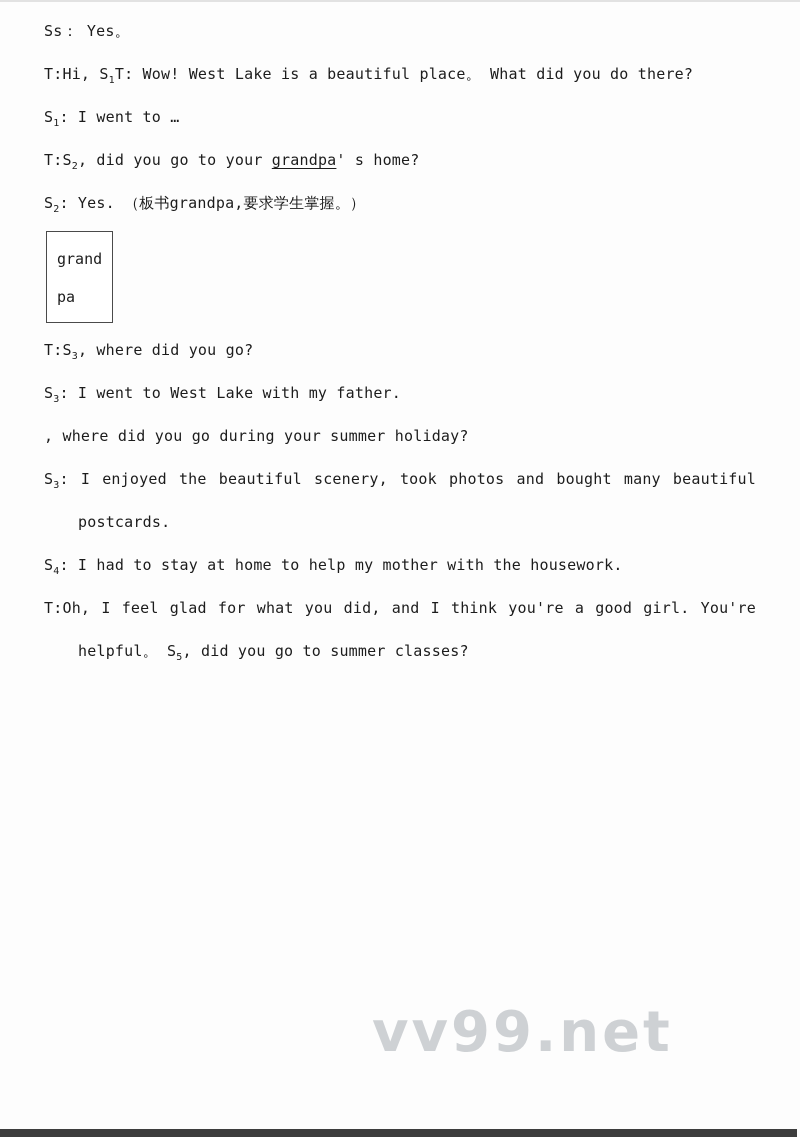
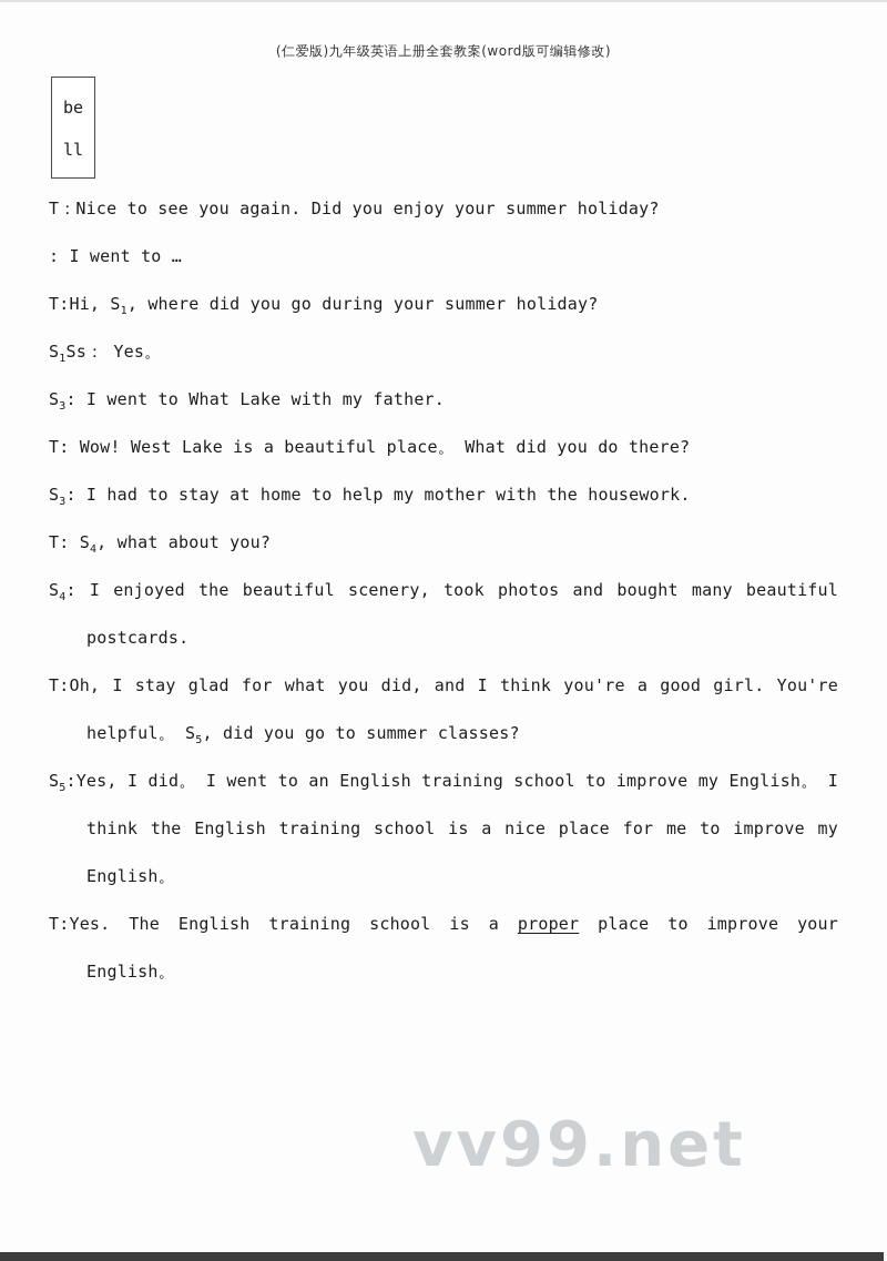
+ (仁爱版)九年级英语上册全套教案(word版可编辑修改)
+ be
+ ll
+ T：Nice to see you again. Did you enjoy your summer holiday?
- Ss： Yes。
+ : I went to …
- T:Hi, S1T: Wow! West Lake is a beautiful place。 What did you do there?
+ T:Hi, S1, where did you go during your summer holiday?
- S1: I went to …
+ S1Ss： Yes。
- T:S2, did you go to your grandpa' s home?
- S2: Yes. （板书grandpa,要求学生掌握。）
- grand
- pa
- T:S3, where did you go?
- S3: I went to West Lake with my father.
+ S3: I went to What Lake with my father.
- , where did you go during your summer holiday?
+ T: Wow! West Lake is a beautiful place。 What did you do there?
- S3: I enjoyed the beautiful scenery, took photos and bought many beautiful postcards.
+ S3: I had to stay at home to help my mother with the housework.
+ T: S4, what about you?
- S4: I had to stay at home to help my mother with the housework.
+ S4: I enjoyed the beautiful scenery, took photos and bought many beautiful postcards.
- T:Oh, I feel glad for what you did, and I think you're a good girl. You're helpful。 S5, did you go to summer classes?
+ T:Oh, I stay glad for what you did, and I think you're a good girl. You're helpful。 S5, did you go to summer classes?
+ S5:Yes, I did。 I went to an English training school to improve my English。 I think the English training school is a nice place for me to improve my English。
+ T:Yes. The English training school is a proper place to improve your English。
  vv99.net
